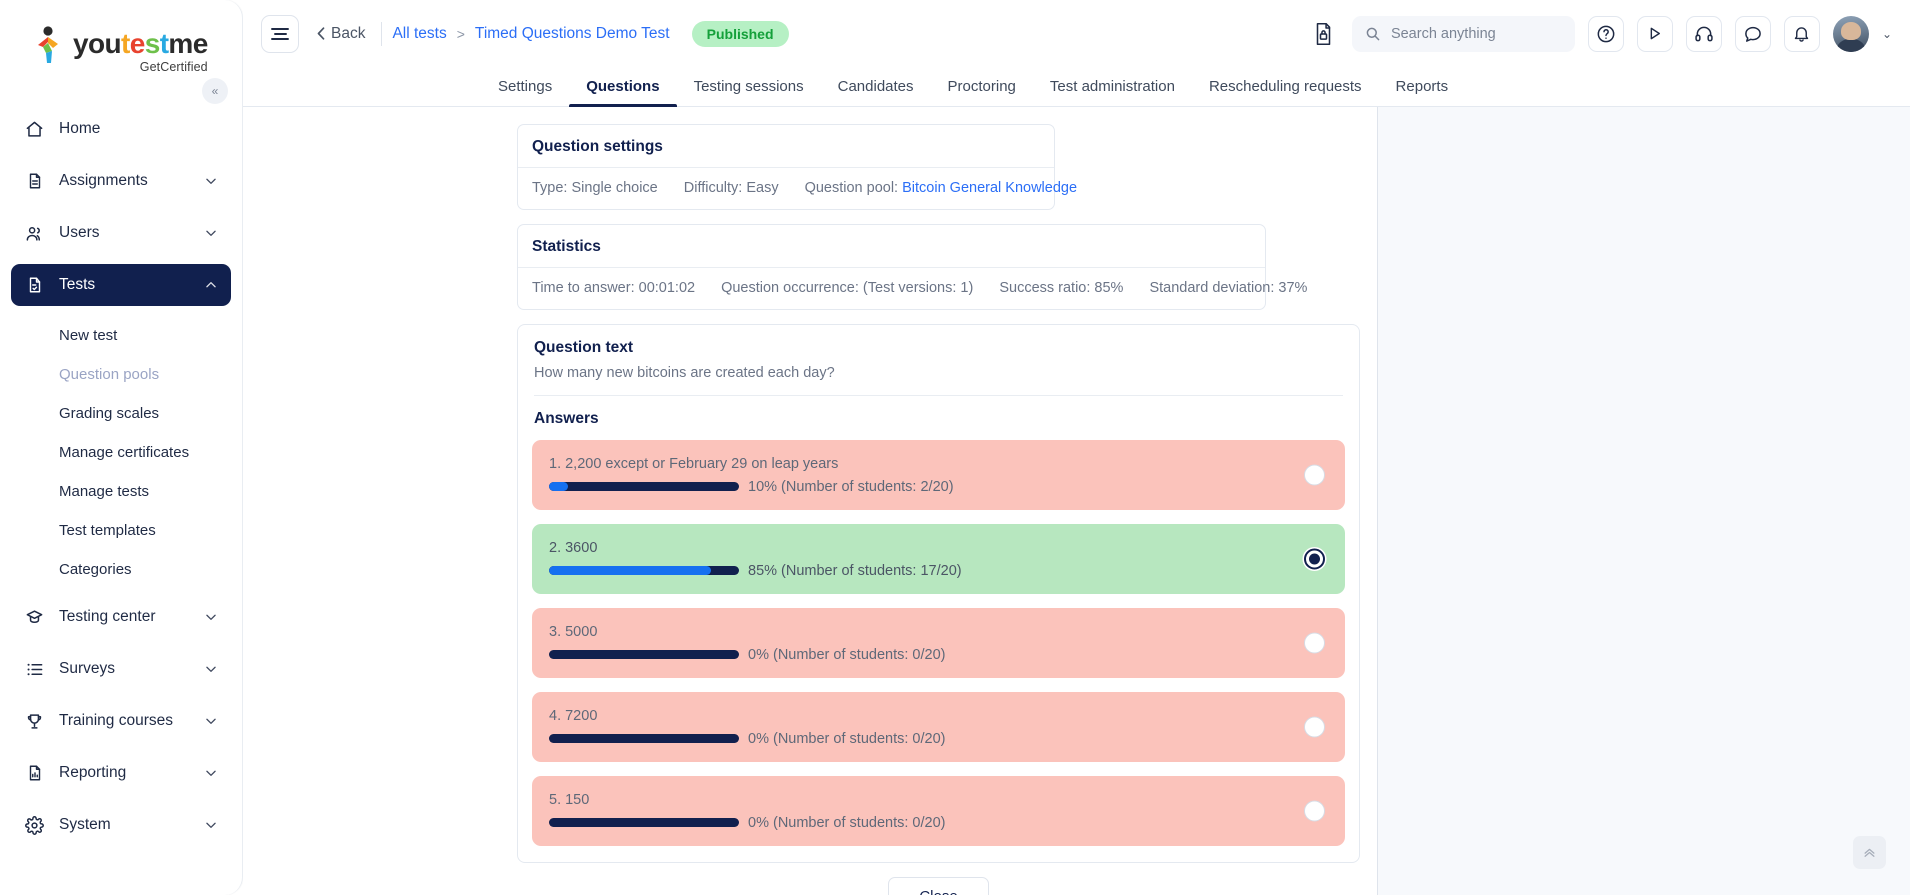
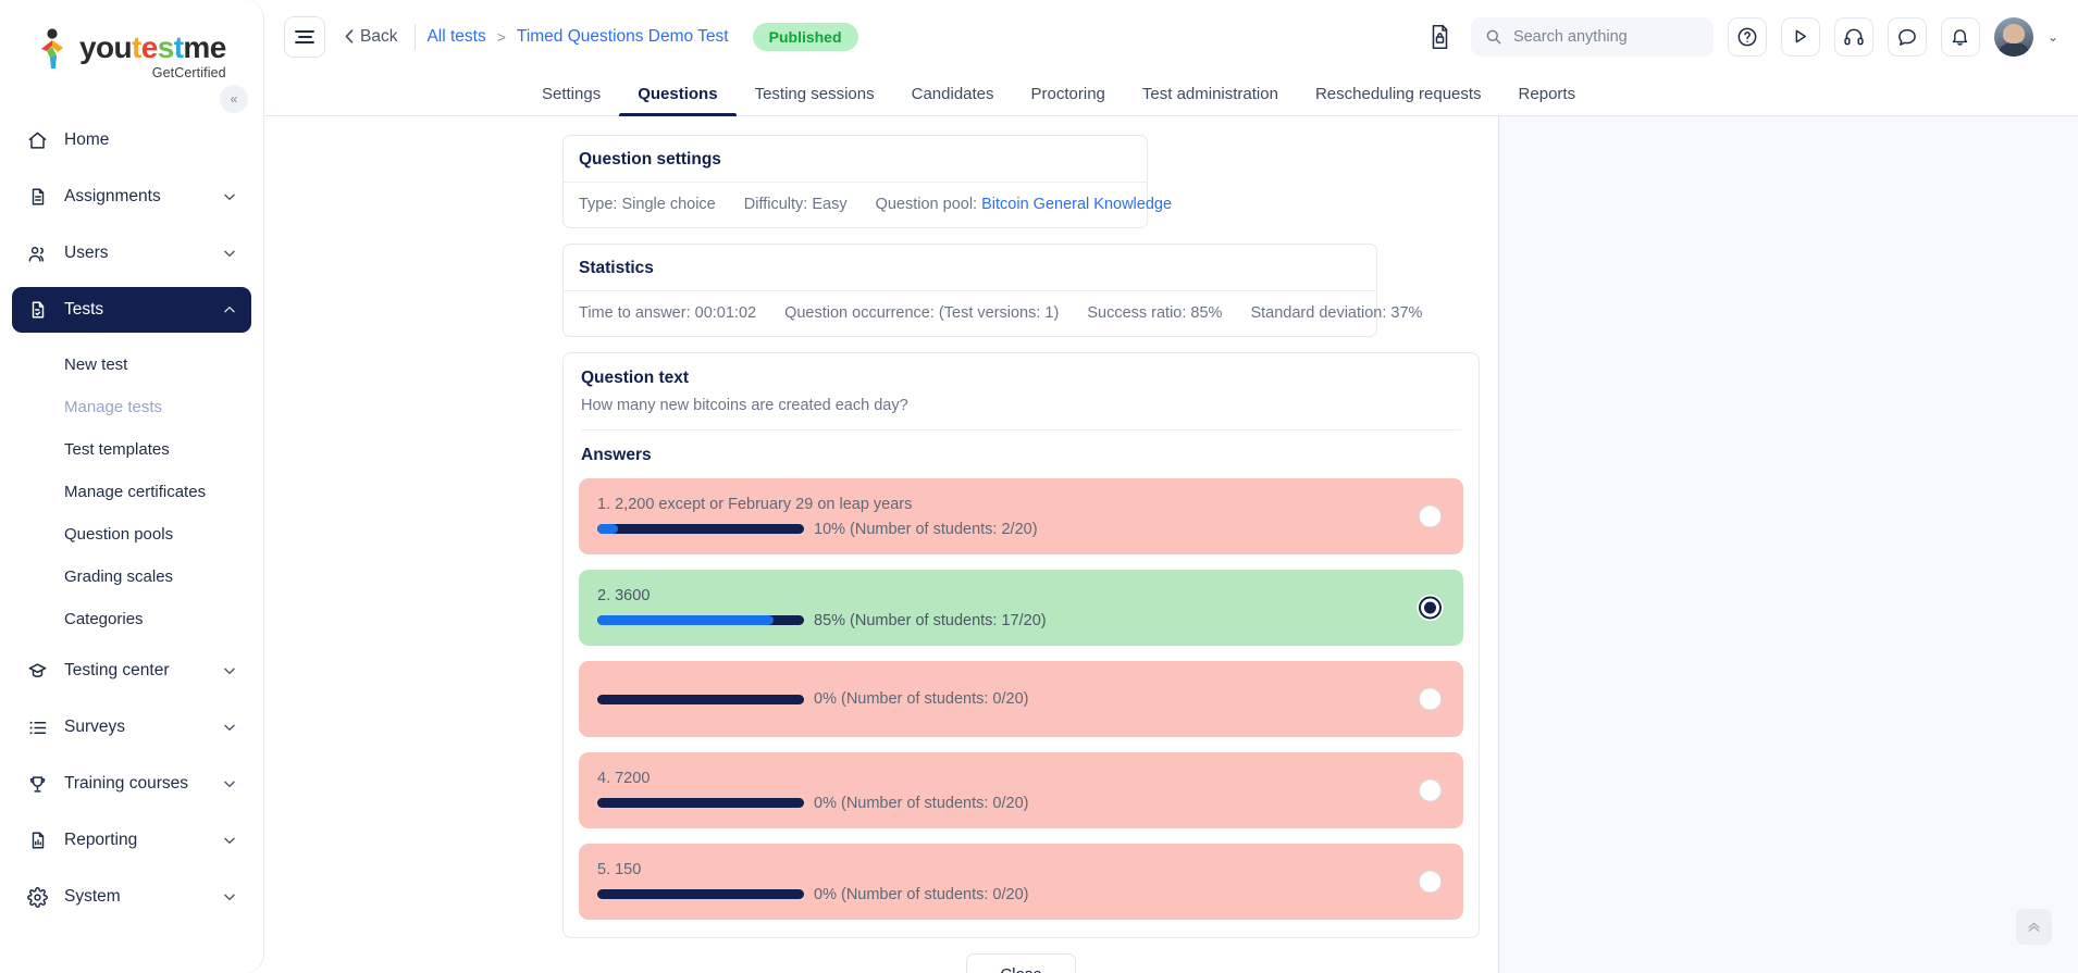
  youtestme
  GetCertified
  «
  Home
  Assignments
  Users
  Tests
  New test
- Question pools
+ Manage tests
- Grading scales
+ Test templates
  Manage certificates
- Manage tests
+ Question pools
- Test templates
+ Grading scales
  Categories
  Testing center
  Surveys
  Training courses
  Reporting
  System
  Back
  All tests
  >
  Timed Questions Demo Test
  Published
  Search anything
  ⌄
  Settings
  Questions
  Testing sessions
  Candidates
  Proctoring
  Test administration
  Rescheduling requests
  Reports
  Question settings
  Type: Single choice
  Difficulty: Easy
  Question pool: Bitcoin General Knowledge
  Statistics
  Time to answer: 00:01:02
  Question occurrence: (Test versions: 1)
  Success ratio: 85%
  Standard deviation: 37%
  Question text
  How many new bitcoins are created each day?
  Answers
  1. 2,200 except or February 29 on leap years
  10% (Number of students: 2/20)
  2. 3600
  85% (Number of students: 17/20)
- 3. 5000
  0% (Number of students: 0/20)
  4. 7200
  0% (Number of students: 0/20)
  5. 150
  0% (Number of students: 0/20)
